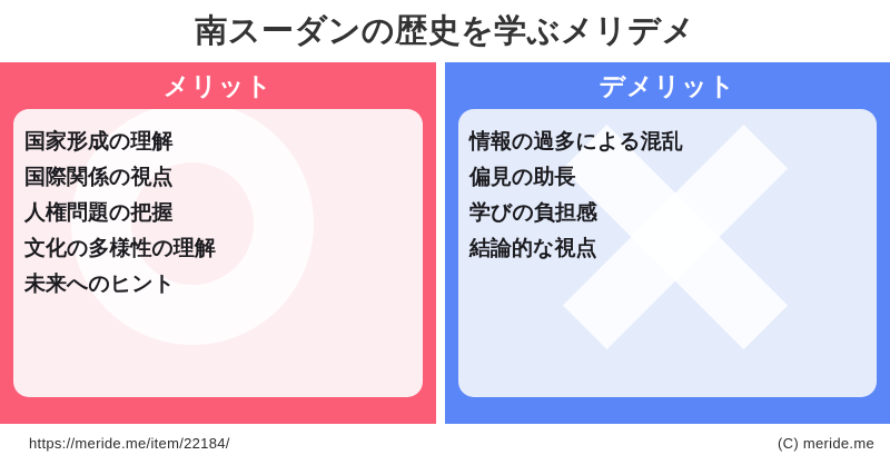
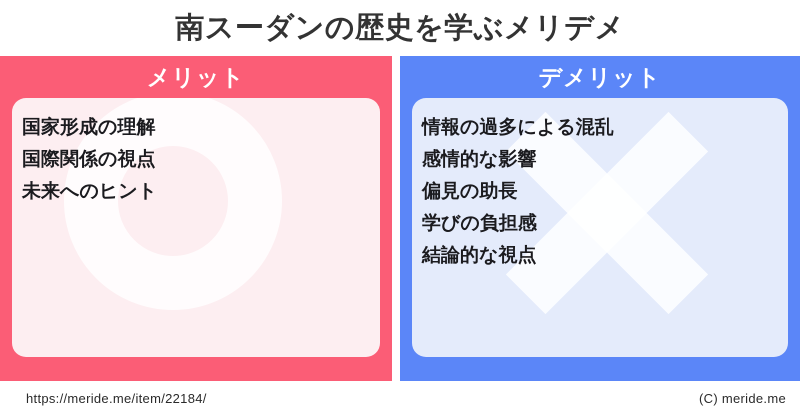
  南スーダンの歴史を学ぶメリデメ
  メリット
  国家形成の理解
  国際関係の視点
- 人権問題の把握
- 文化の多様性の理解
  未来へのヒント
  デメリット
  情報の過多による混乱
+ 感情的な影響
  偏見の助長
  学びの負担感
  結論的な視点
  https://meride.me/item/22184/
  (C) meride.me
